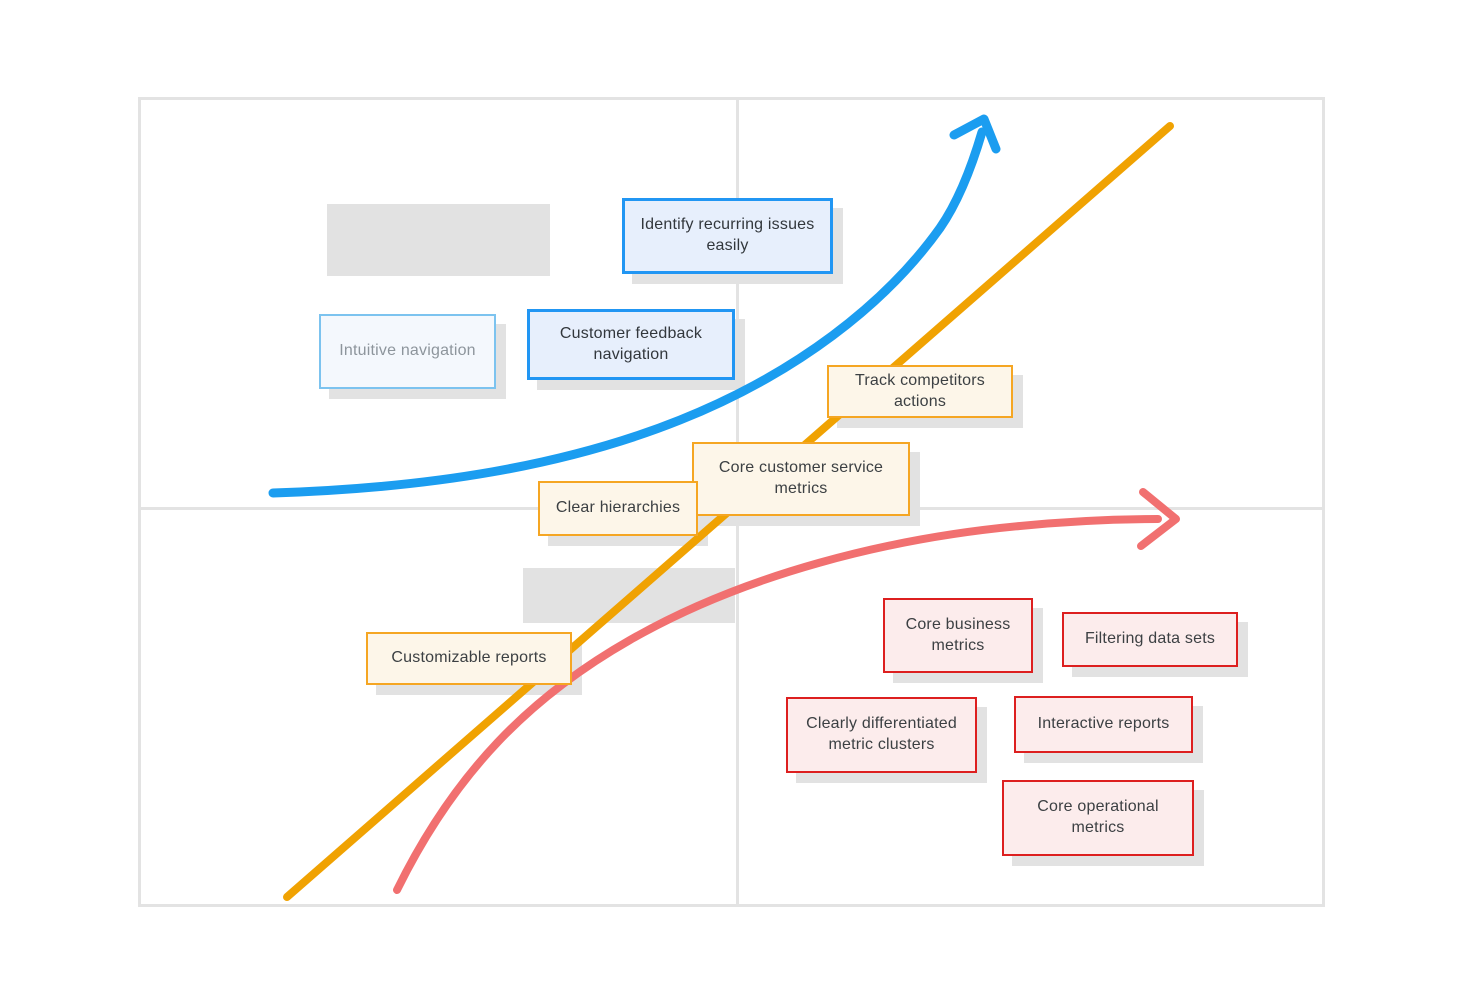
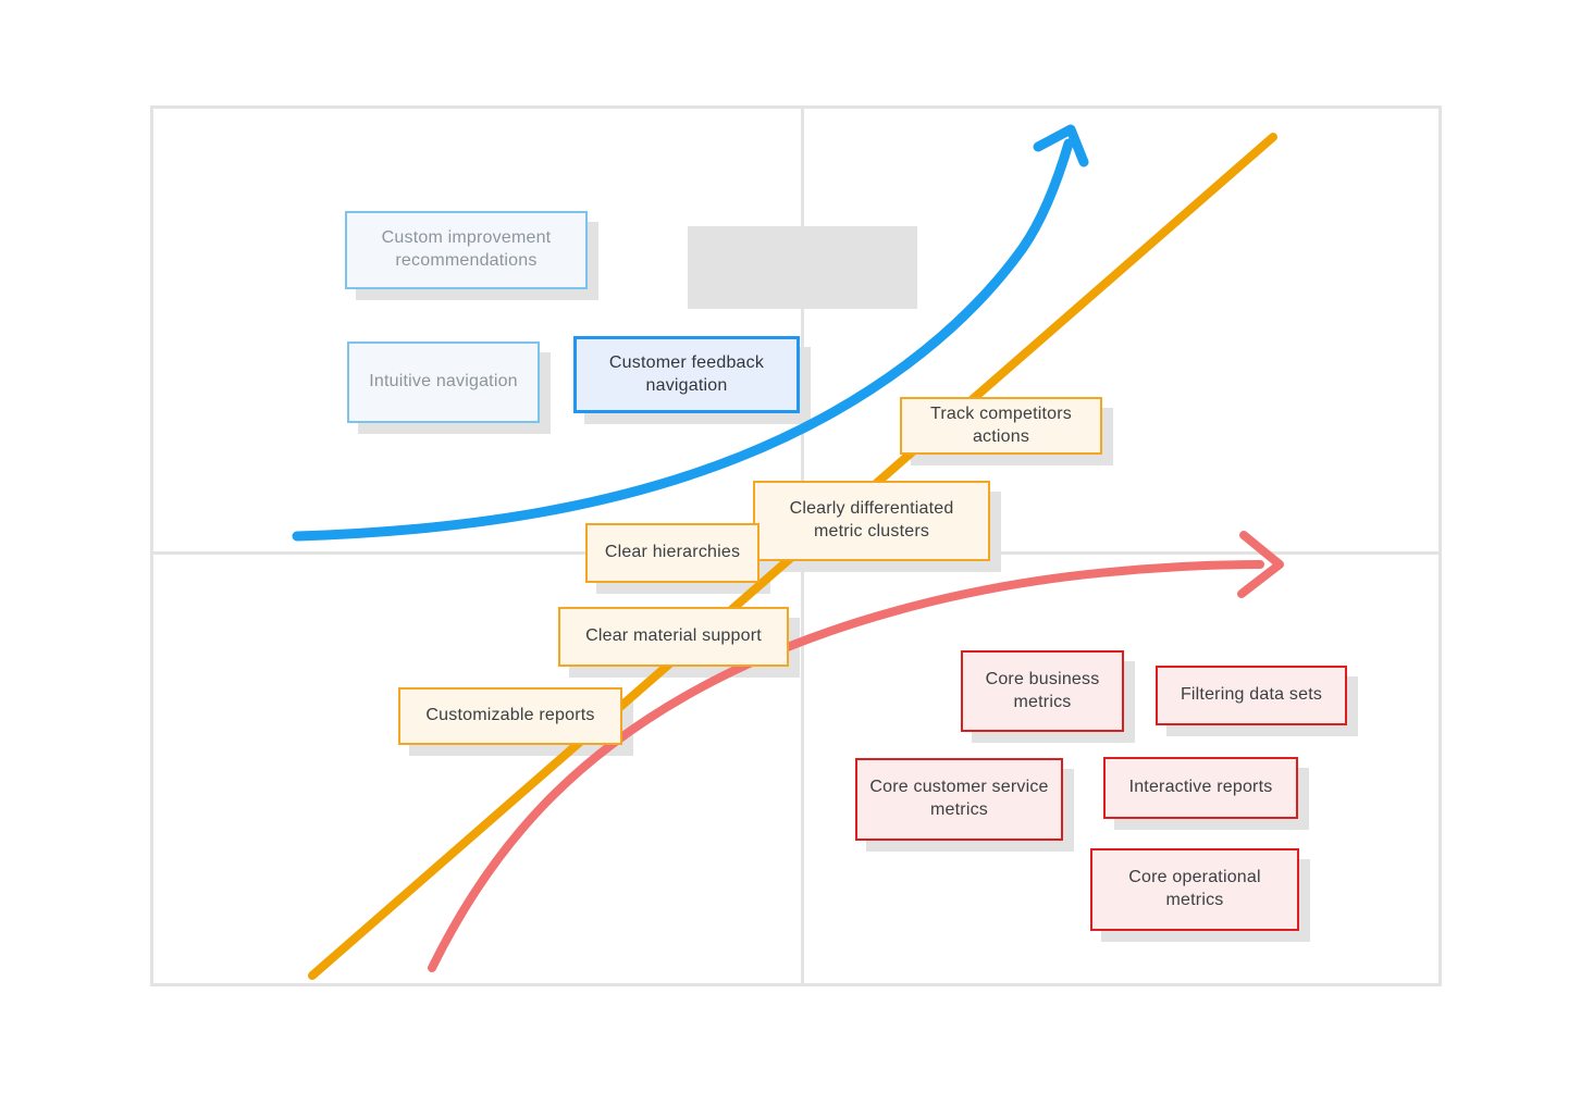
+ Custom improvement recommendations
  Intuitive navigation
- Identify recurring issues easily
  Customer feedback navigation
  Track competitors actions
- Core customer service metrics
+ Clearly differentiated metric clusters
  Clear hierarchies
+ Clear material support
  Customizable reports
  Core business metrics
  Filtering data sets
- Clearly differentiated metric clusters
+ Core customer service metrics
  Interactive reports
  Core operational metrics
